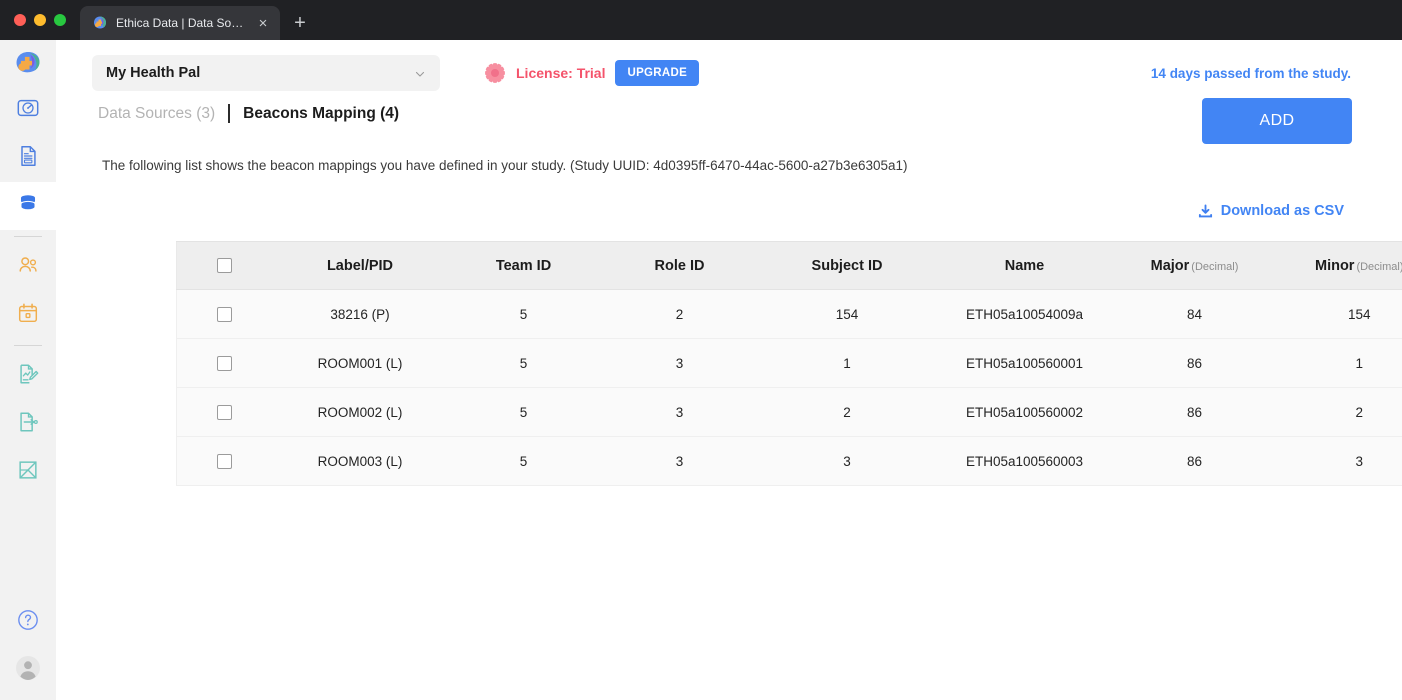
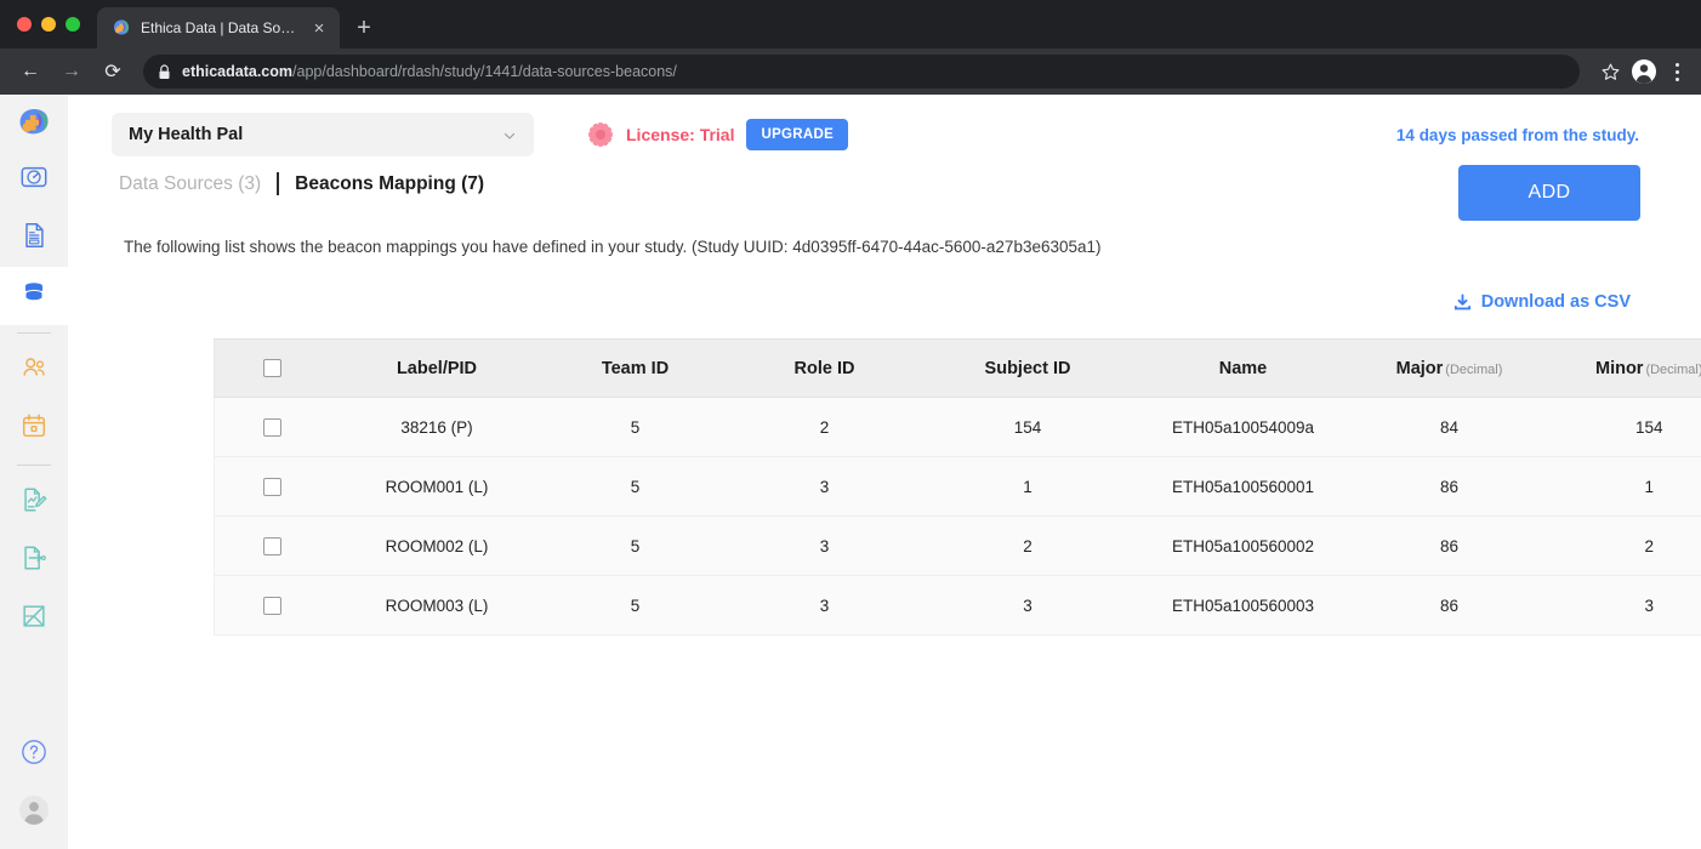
  Ethica Data | Data Sourc
  ×
  +
+ ←
+ →
+ ⟳
+ ethicadata.com/app/dashboard/rdash/study/1441/data-sources-beacons/
  My Health Pal
  License: Trial
  UPGRADE
  14 days passed from the study.
  Data Sources (3)
- Beacons Mapping (4)
+ Beacons Mapping (7)
  ADD
  The following list shows the beacon mappings you have defined in your study. (Study UUID: 4d0395ff-6470-44ac-5600-a27b3e6305a1)
  Download as CSV
  	Label/PID	Team ID	Role ID	Subject ID	Name	Major (Decimal)	Minor (Decimal
  	38216 (P)	5	2	154	ETH05a10054009a	84	154
  	ROOM001 (L)	5	3	1	ETH05a100560001	86	1
  	ROOM002 (L)	5	3	2	ETH05a100560002	86	2
  	ROOM003 (L)	5	3	3	ETH05a100560003	86	3
